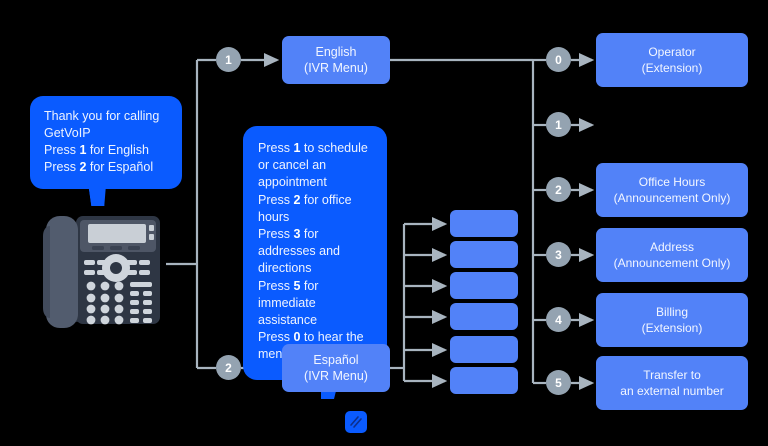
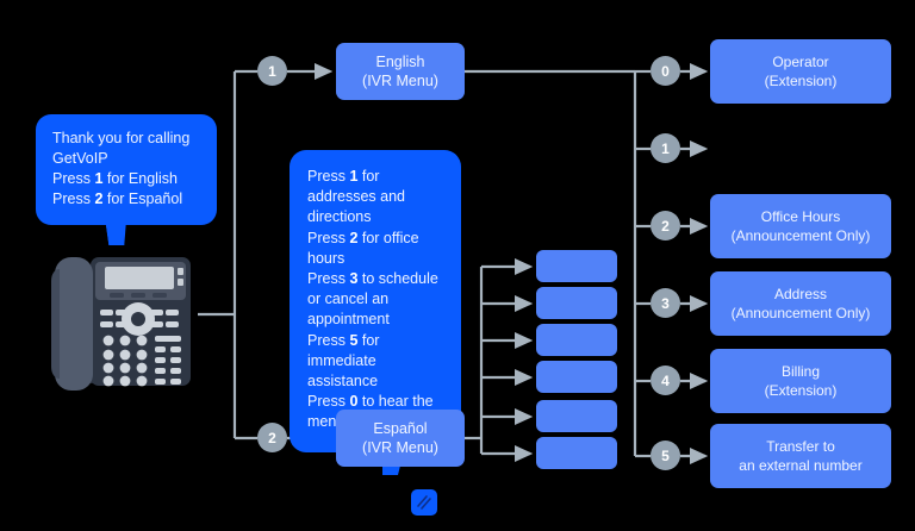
  Thank you for calling
  GetVoIP
  Press 1 for English
  Press 2 for Español
- Press 1 to schedule or cancel an appointment
+ Press 1 for addresses and directions
  Press 2 for office hours
- Press 3 for addresses and directions
+ Press 3 to schedule or cancel an appointment
  Press 5 for immediate assistance
  Press 0 to hear the men
  1
  English
  (IVR Menu)
  2
  Español
  (IVR Menu)
  0
  Operator
  (Extension)
  1
  2
  Office Hours
  (Announcement Only)
  3
  Address
  (Announcement Only)
  4
  Billing
  (Extension)
  5
  Transfer to
  an external number
